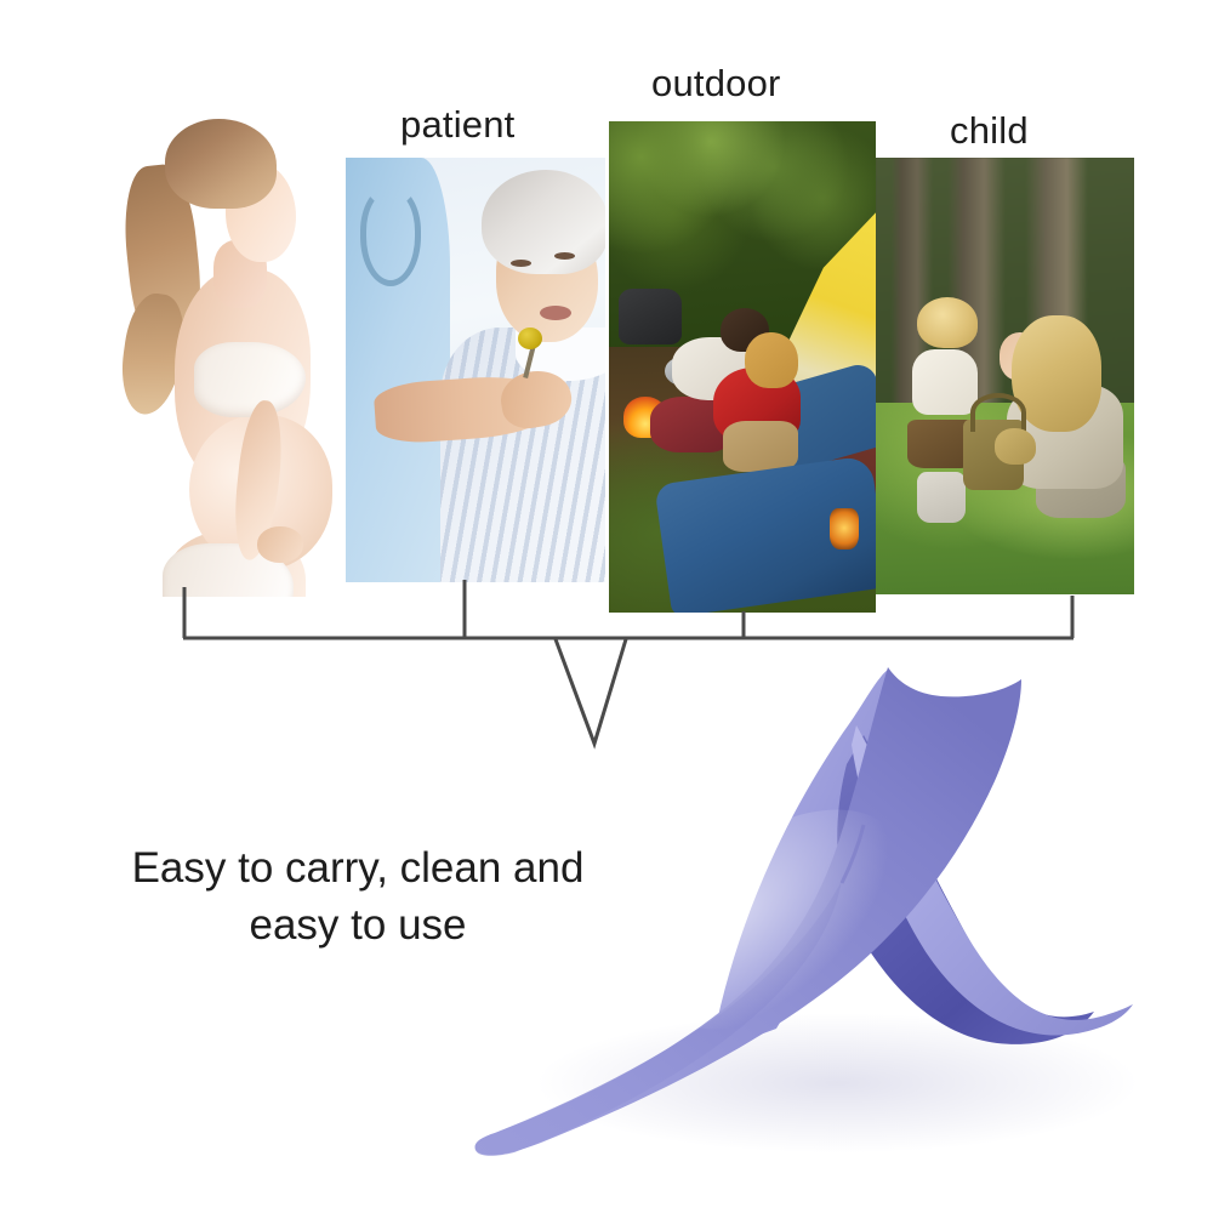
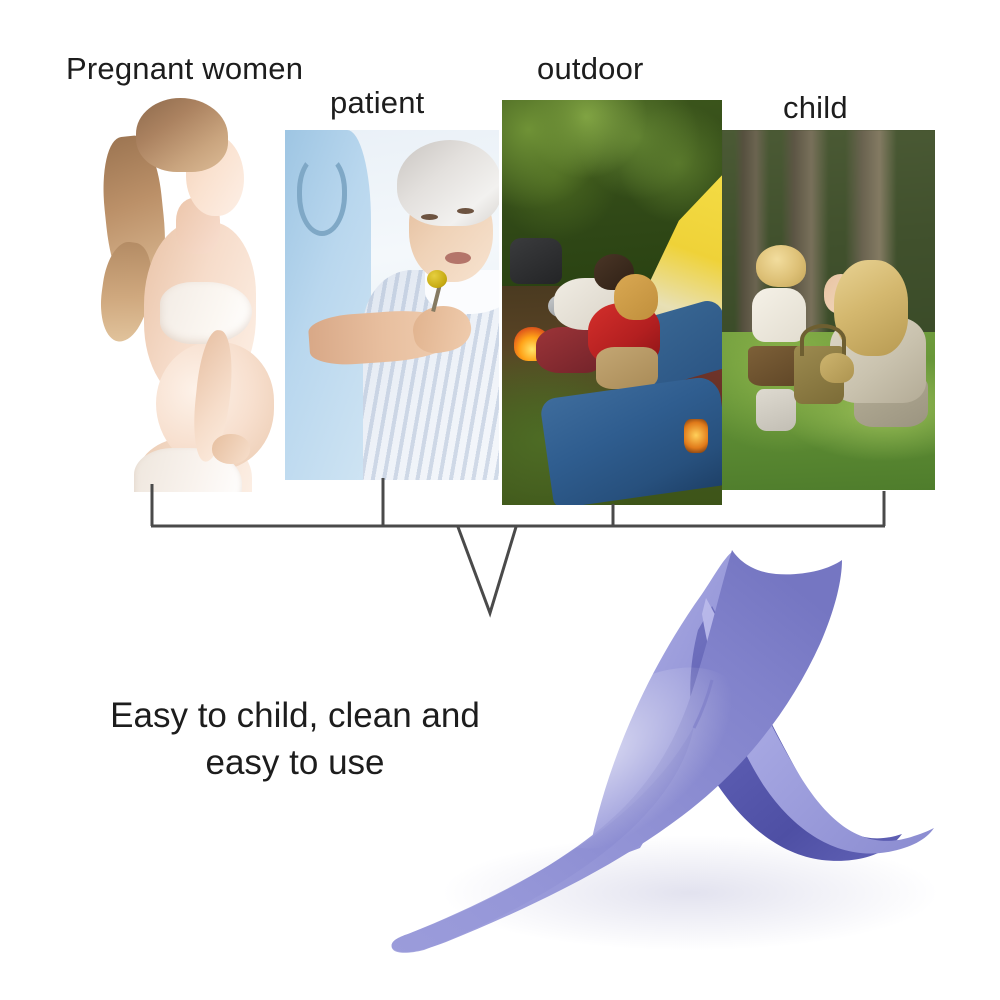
+ Pregnant women
  patient
  outdoor
  child
- Easy to carry, clean and
+ Easy to child, clean and
  easy to use
